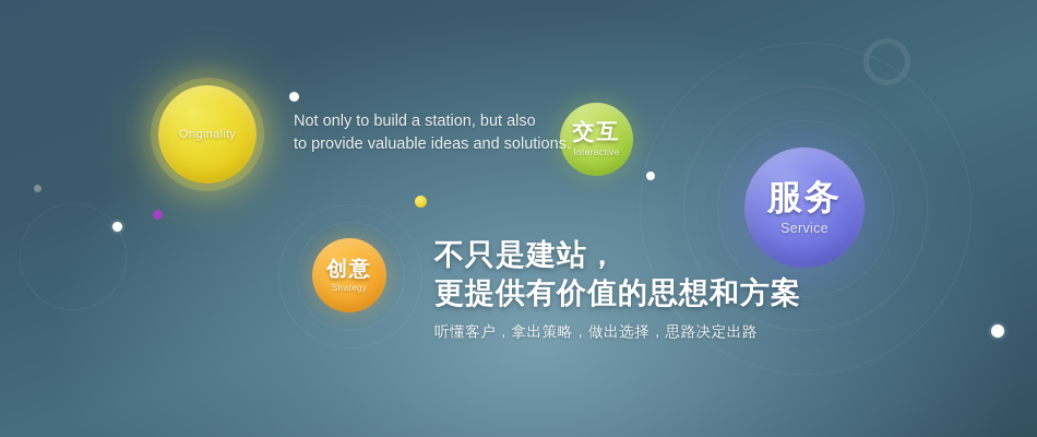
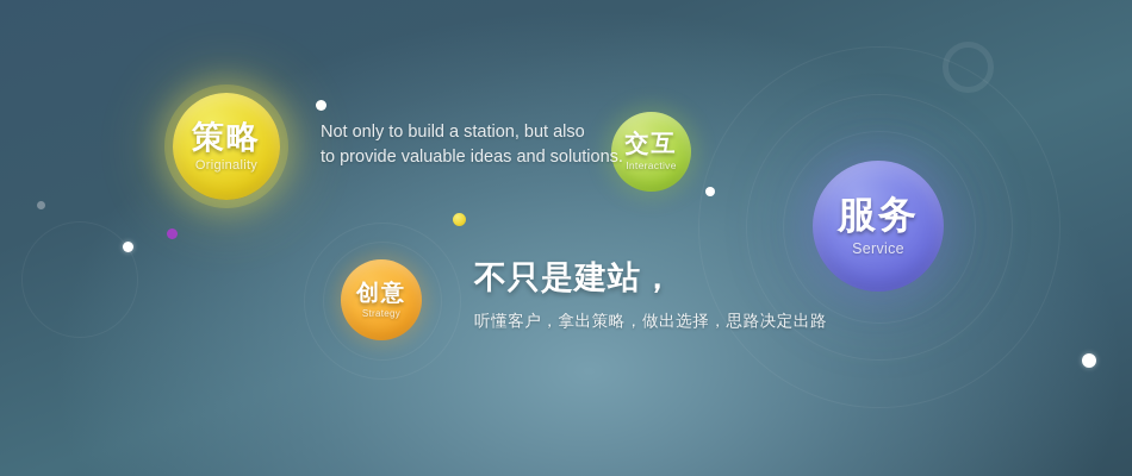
+ 策略
  Originality
  创意
  Strategy
  交互
  Interactive
  服务
  Service
  Not only to build a station, but also
  to provide valuable ideas and solutions.
  不只是建站，
- 更提供有价值的思想和方案
  听懂客户，拿出策略，做出选择，思路决定出路
